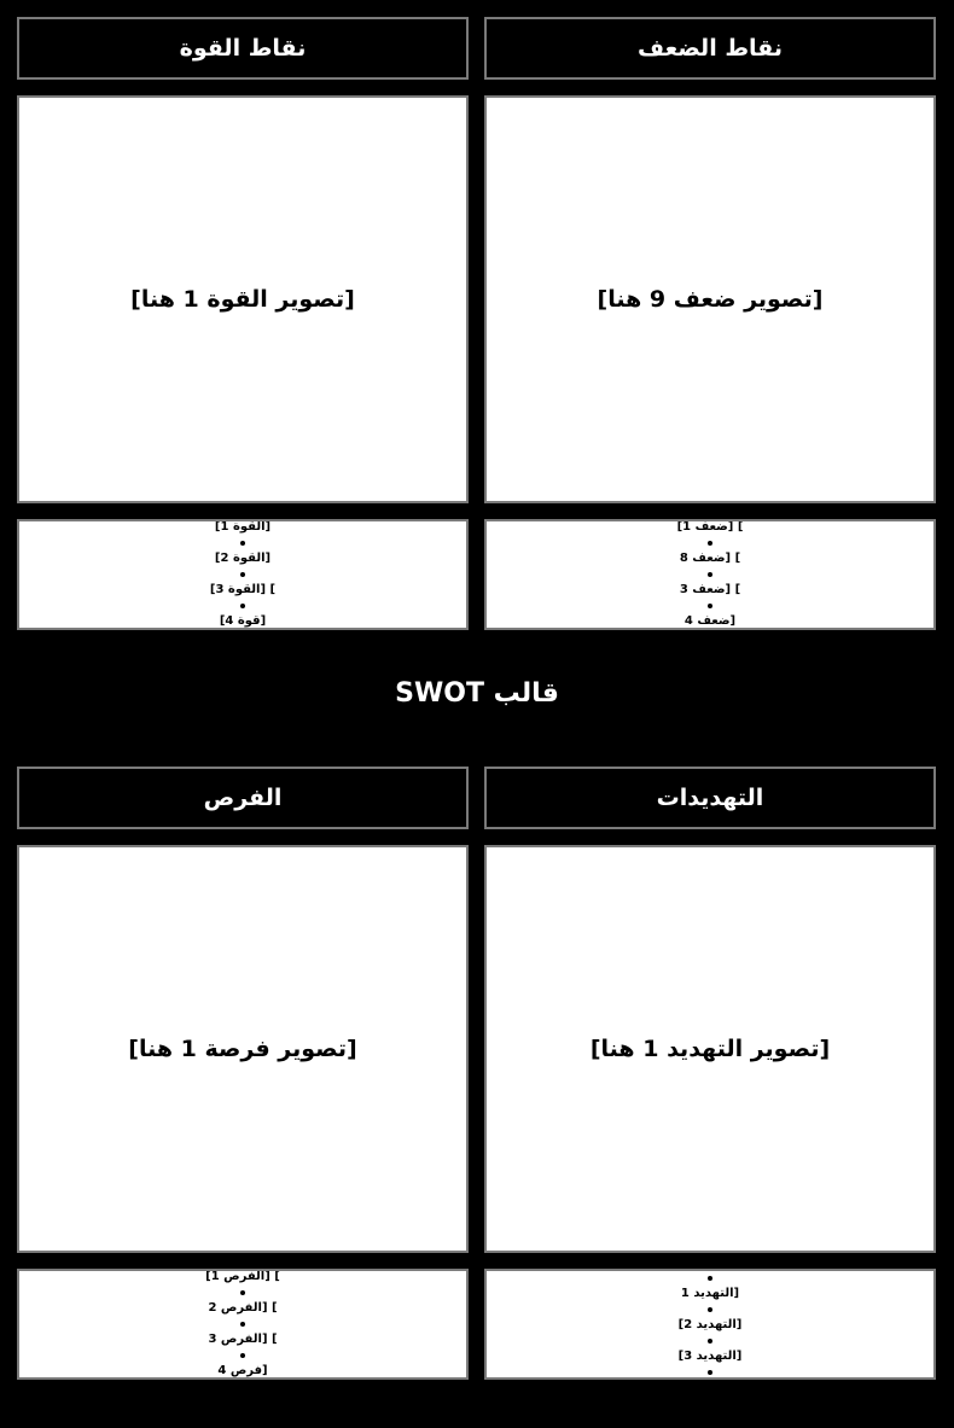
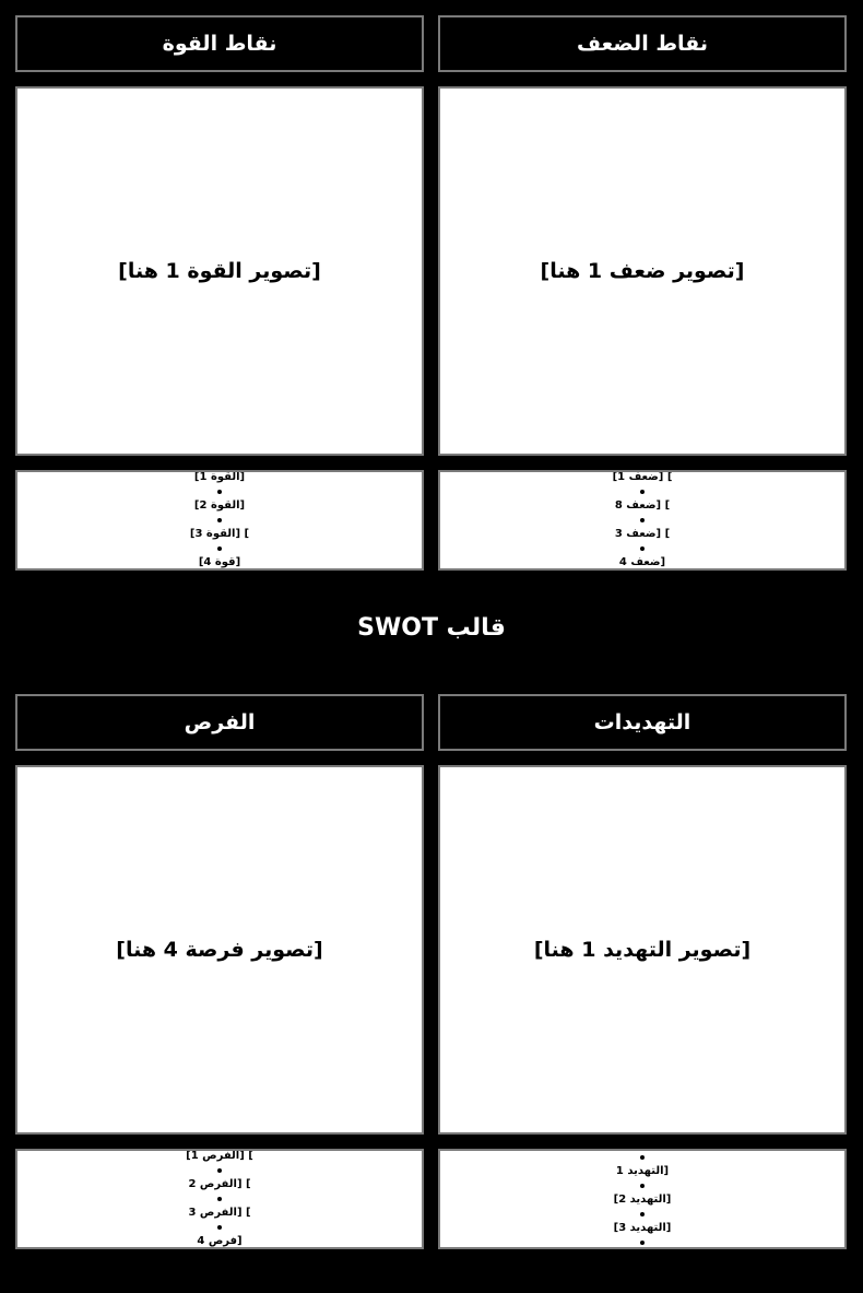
  نقاط القوة
  [تصوير القوة 1 هنا]
  [القوة 1]
  [القوة 2]
  ] [القوة 3]
  [قوة 4]
  نقاط الضعف
- [تصوير ضعف 9 هنا]
+ [تصوير ضعف 1 هنا]
  ] [ضعف 1]
  ] [ضعف 8
  ] [ضعف 3
  [ضعف 4
  قالب SWOT
  الفرص
- [تصوير فرصة 1 هنا]
+ [تصوير فرصة 4 هنا]
  ] [الفرص 1]
  ] [الفرص 2
  ] [الفرص 3
  [فرص 4
  التهديدات
  [تصوير التهديد 1 هنا]
  [التهديد 1
  [التهديد 2]
  [التهديد 3]
